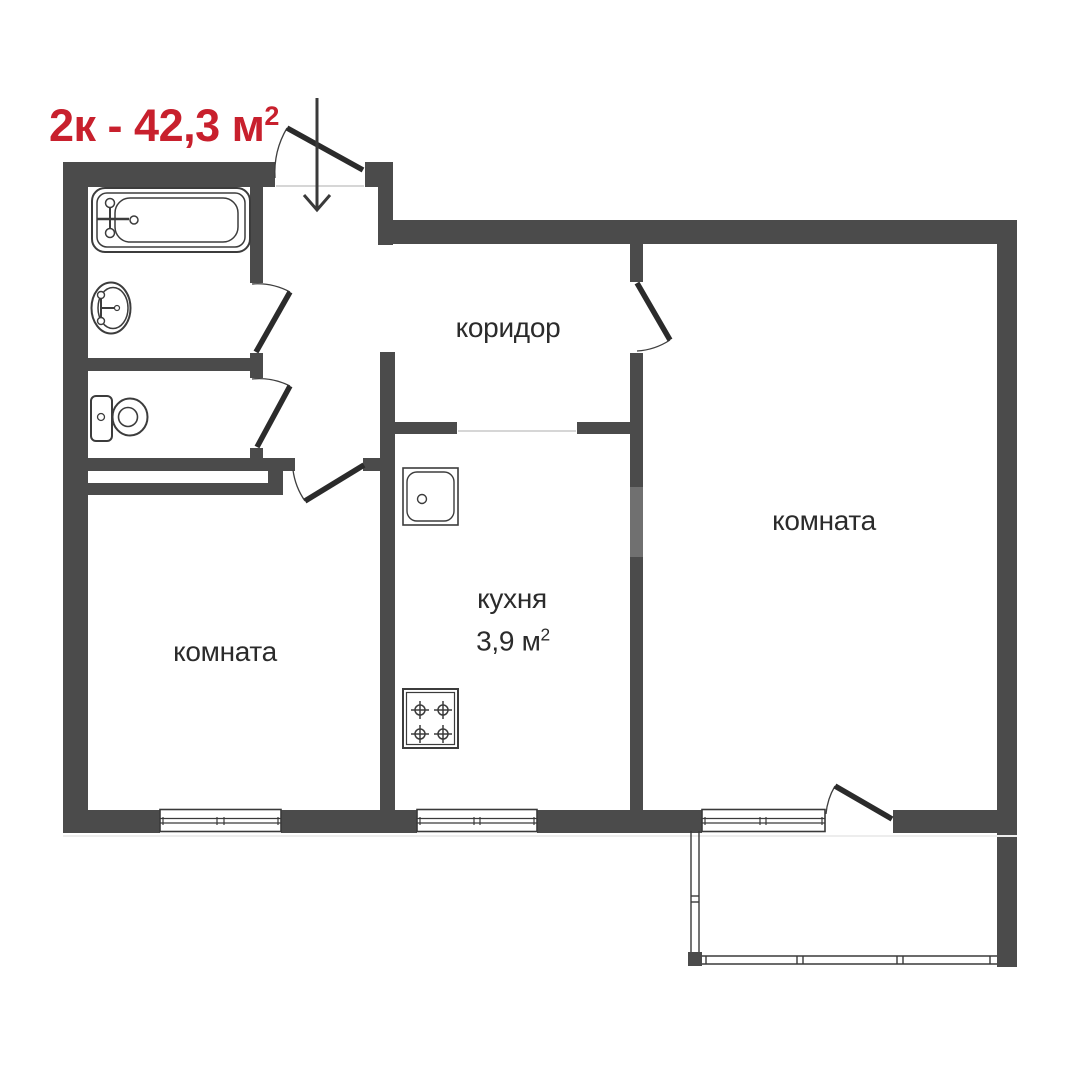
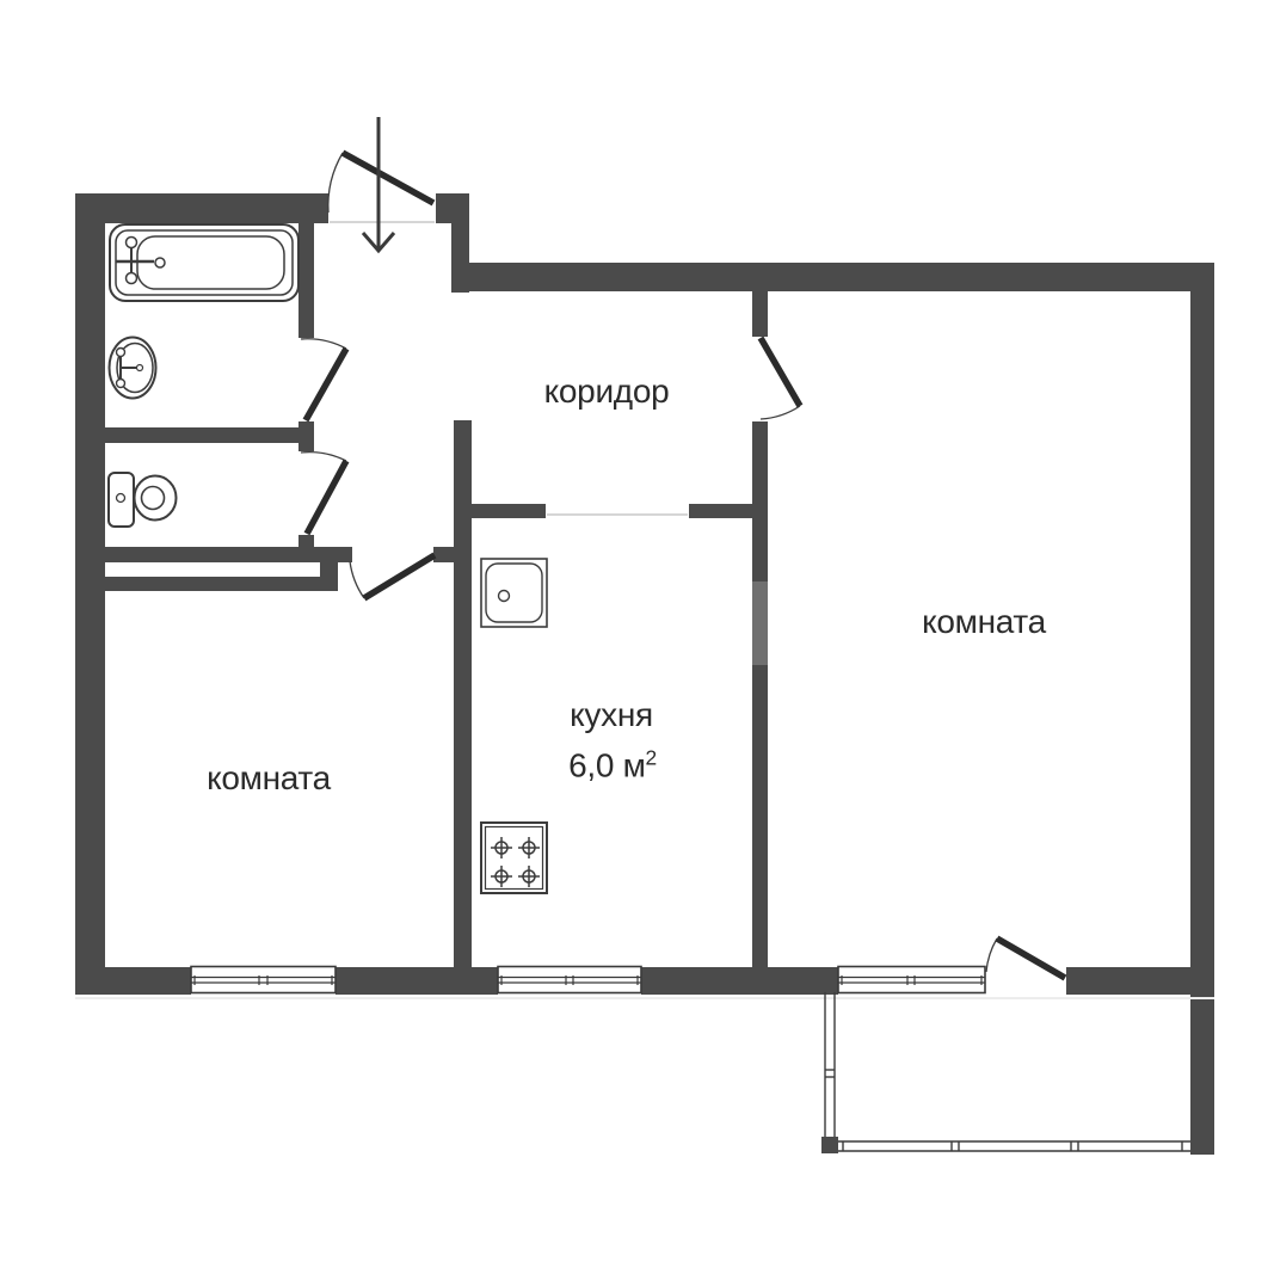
- 2к - 42,3 м2
  коридор
  кухня
- 3,9 м2
+ 6,0 м2
  комната
  комната
